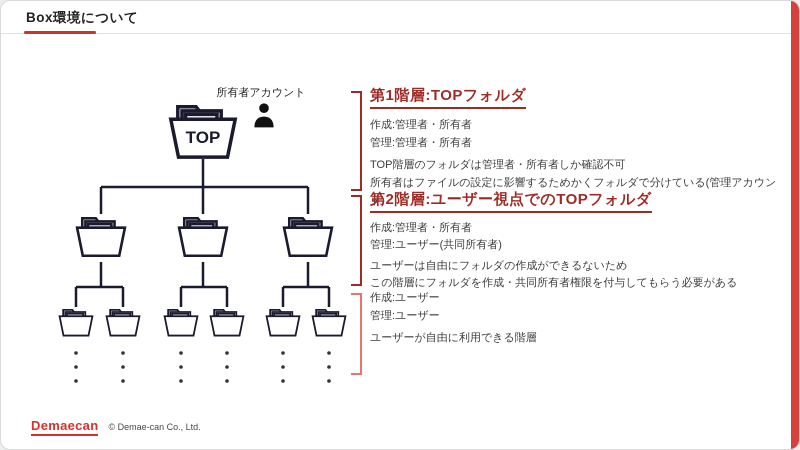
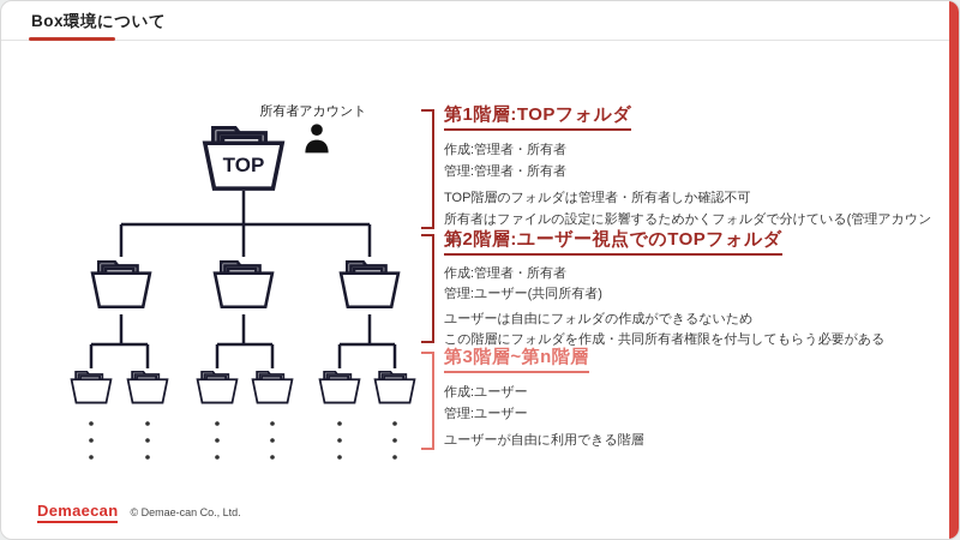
  Box環境について
  所有者アカウント
  TOP
  第1階層:TOPフォルダ
  作成:管理者・所有者
  管理:管理者・所有者
  TOP階層のフォルダは管理者・所有者しか確認不可
  所有者はファイルの設定に影響するためかくフォルダで分けている(管理アカウント)
  第2階層:ユーザー視点でのTOPフォルダ
  作成:管理者・所有者
  管理:ユーザー(共同所有者)
  ユーザーは自由にフォルダの作成ができるないため
  この階層にフォルダを作成・共同所有者権限を付与してもらう必要がある
+ 第3階層~第n階層
  作成:ユーザー
  管理:ユーザー
  ユーザーが自由に利用できる階層
  Demaecan
  © Demae-can Co., Ltd.
